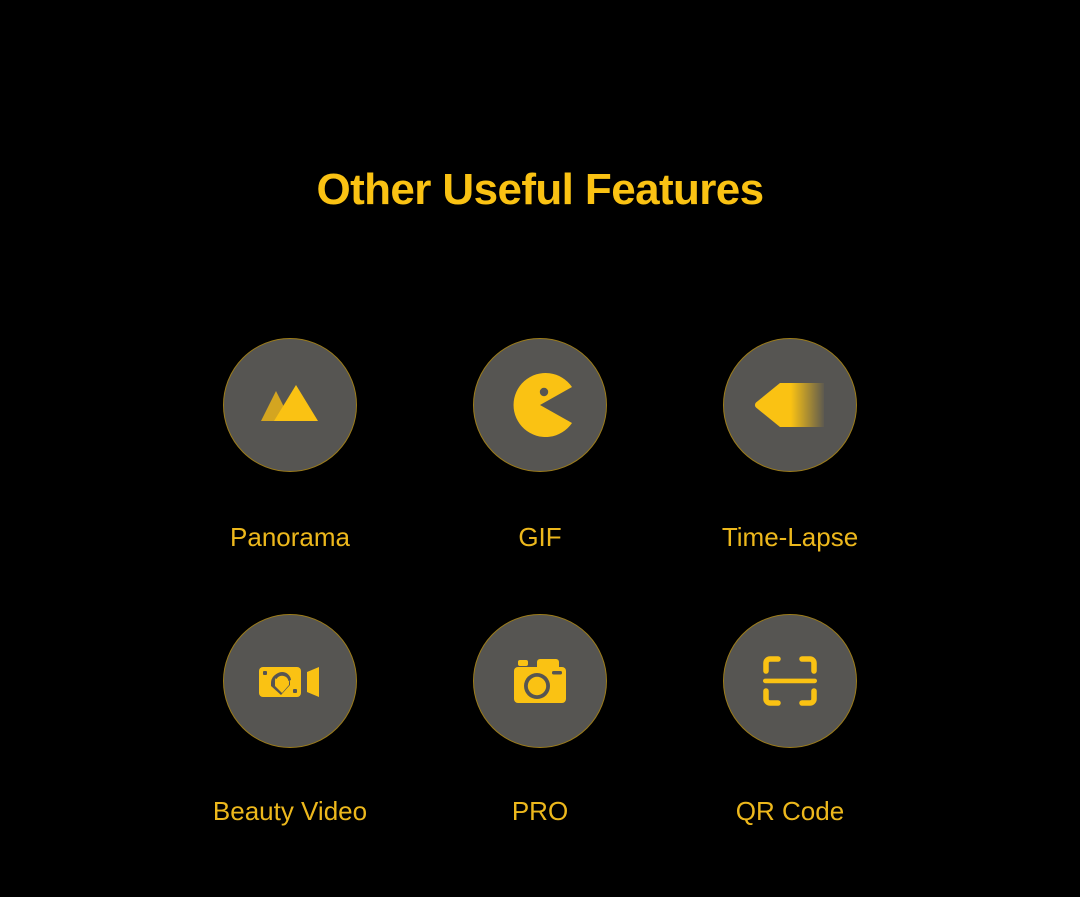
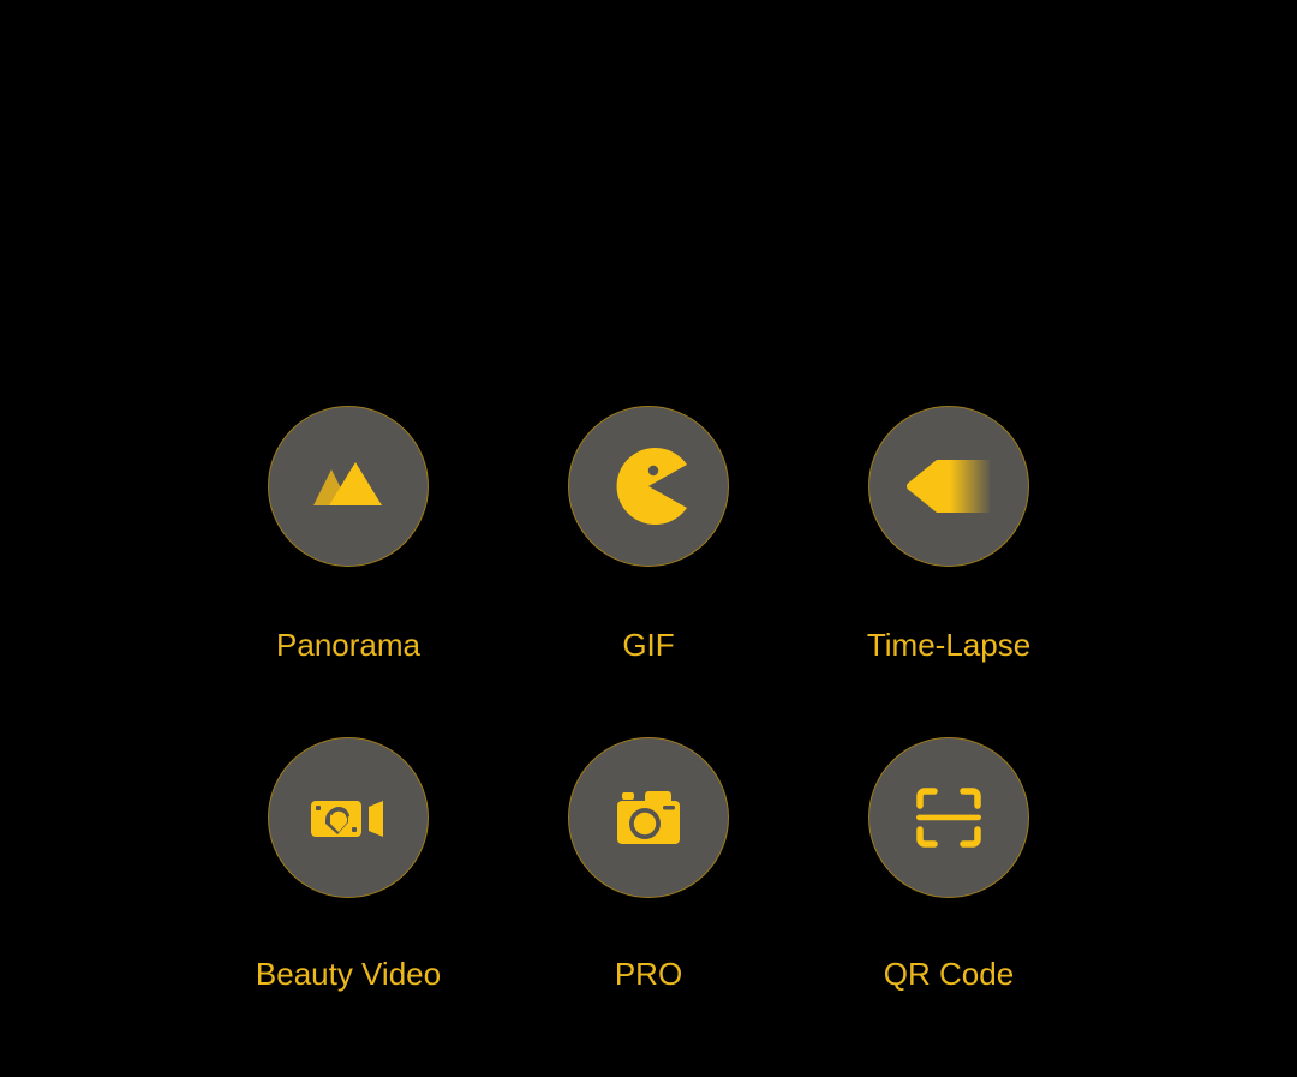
- Other Useful Features
  Panorama
  GIF
  Time-Lapse
  Beauty Video
  PRO
  QR Code
